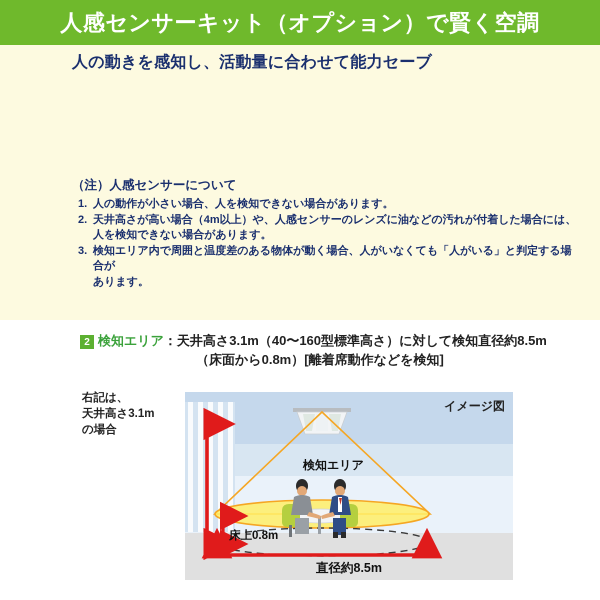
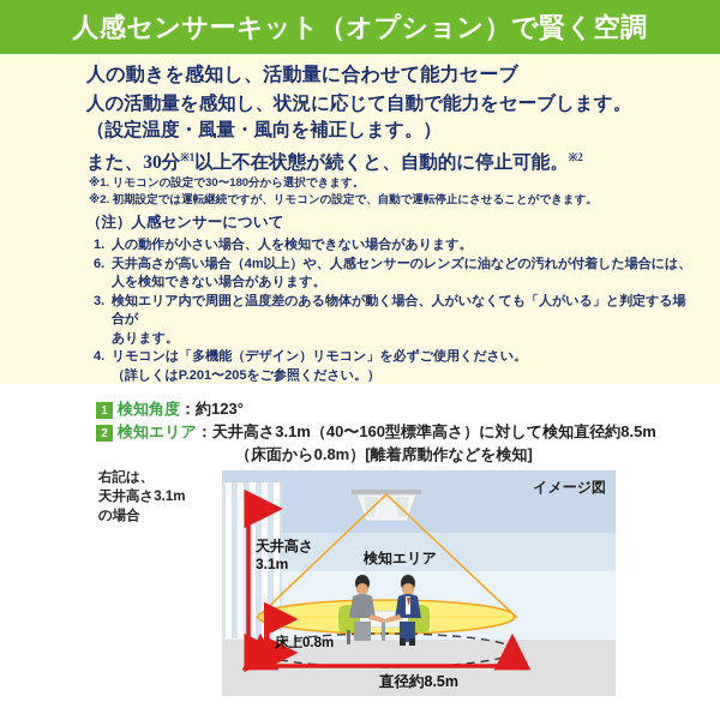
  人感センサーキット（オプション）で賢く空調
  人の動きを感知し、活動量に合わせて能力セーブ
+ 人の活動量を感知し、状況に応じて自動で能力をセーブします。
+ （設定温度・風量・風向を補正します。）
+ また、30分※1以上不在状態が続くと、自動的に停止可能。※2
+ ※1. リモコンの設定で30〜180分から選択できます。
+ ※2. 初期設定では運転継続ですが、リモコンの設定で、自動で運転停止にさせることができます。
  （注）人感センサーについて
  1.
  人の動作が小さい場合、人を検知できない場合があります。
- 2.
+ 6.
  天井高さが高い場合（4m以上）や、人感センサーのレンズに油などの汚れが付着した場合には、
  人を検知できない場合があります。
  3.
  検知エリア内で周囲と温度差のある物体が動く場合、人がいなくても「人がいる」と判定する場合が
  あります。
+ 4.
+ リモコンは「多機能（デザイン）リモコン」を必ずご使用ください。
+ （詳しくはP.201〜205をご参照ください。）
+ 1
+ 検知角度：約123°
  2
  検知エリア：天井高さ3.1m（40〜160型標準高さ）に対して検知直径約8.5m
  （床面から0.8m）[離着席動作などを検知]
  右記は、
  天井高さ3.1m
  の場合
  イメージ図
+ 天井高さ
+ 3.1m
  検知エリア
  床上0.8m
  直径約8.5m
